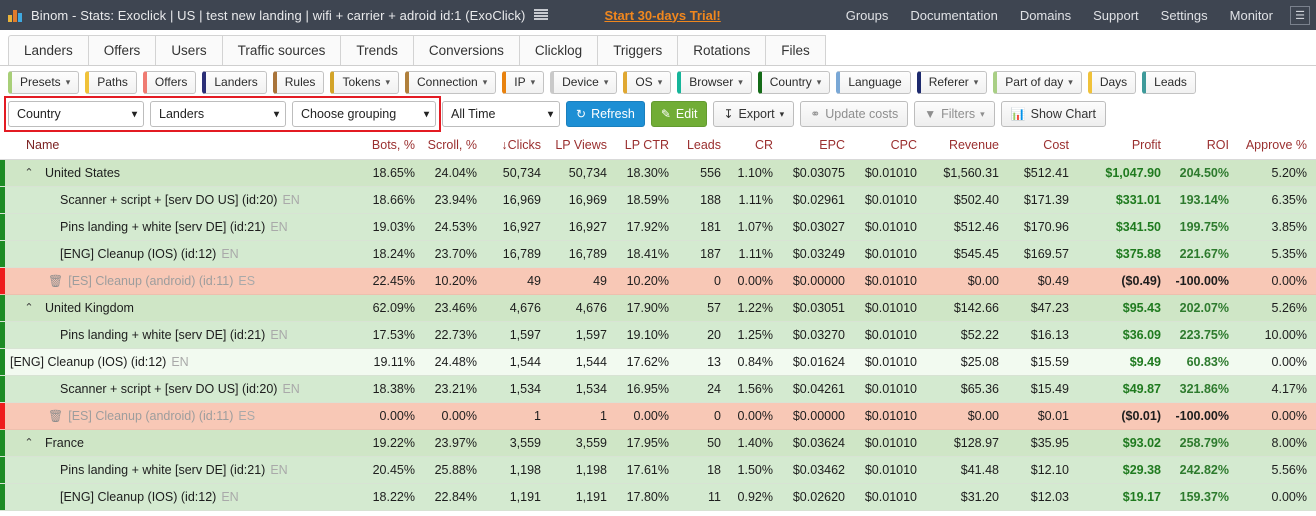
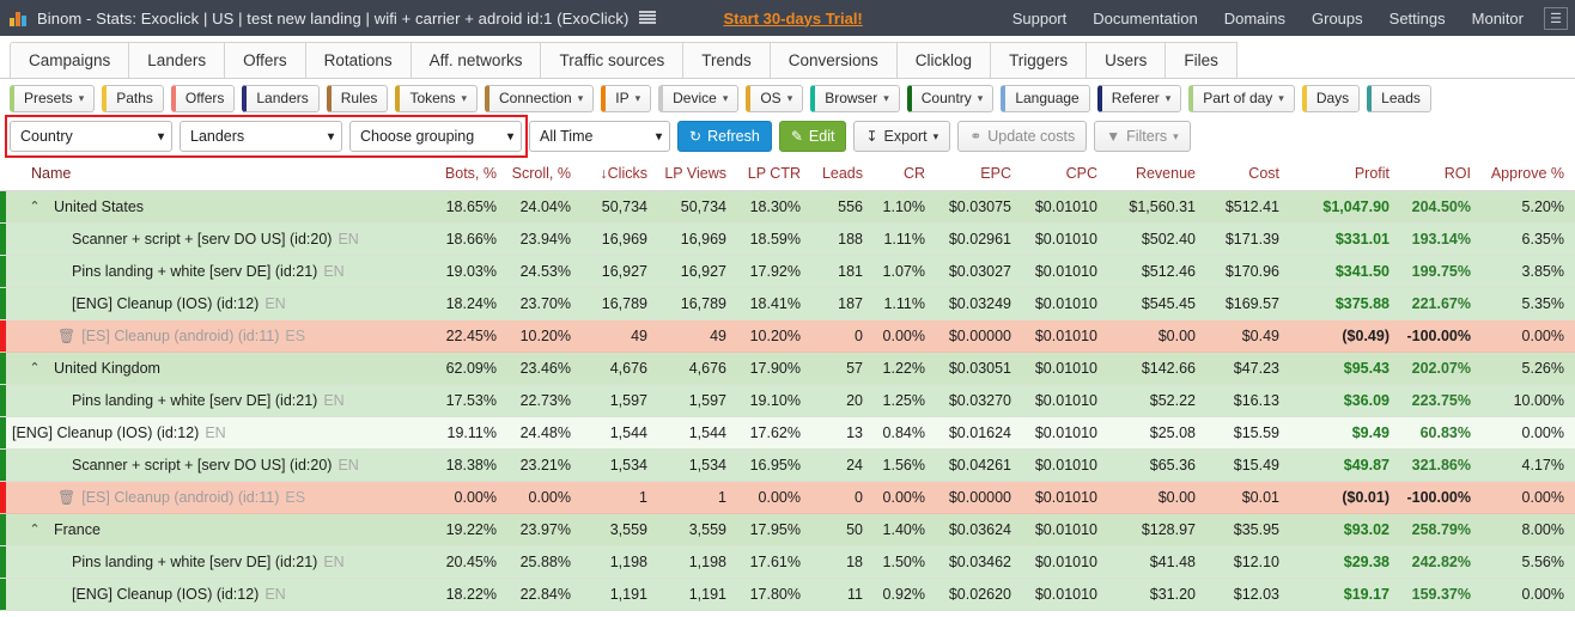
  Binom - Stats: Exoclick | US | test new landing | wifi + carrier + adroid id:1 (ExoClick)
  Start 30-days Trial!
- Groups
+ Support
  Documentation
  Domains
- Support
+ Groups
  Settings
  Monitor
  ☰
+ Campaigns
  Landers
  Offers
- Users
+ Rotations
+ Aff. networks
  Traffic sources
  Trends
  Conversions
  Clicklog
  Triggers
- Rotations
+ Users
  Files
  Presets
  ▾
  Paths
  Offers
  Landers
  Rules
  Tokens
  ▾
  Connection
  ▾
  IP
  ▾
  Device
  ▾
  OS
  ▾
  Browser
  ▾
  Country
  ▾
  Language
  Referer
  ▾
  Part of day
  ▾
  Days
  Leads
  Country
  ▾
  Landers
  ▾
  Choose grouping
  ▾
  All Time
  ▾
  ↻
  Refresh
  ✎
  Edit
  ↧
  Export
  ▾
  ⚭
  Update costs
  ▼
  Filters
  ▾
- 📊
- Show Chart
  Name	Bots, %	Scroll, %	↓Clicks	LP Views	LP CTR	Leads	CR	EPC	CPC	Revenue	Cost	Profit	ROI	Approve %
  ⌃ United States	18.65%	24.04%	50,734	50,734	18.30%	556	1.10%	$0.03075	$0.01010	$1,560.31	$512.41	$1,047.90	204.50%	5.20%
  Scanner + script + [serv DO US] (id:20) EN	18.66%	23.94%	16,969	16,969	18.59%	188	1.11%	$0.02961	$0.01010	$502.40	$171.39	$331.01	193.14%	6.35%
  Pins landing + white [serv DE] (id:21) EN	19.03%	24.53%	16,927	16,927	17.92%	181	1.07%	$0.03027	$0.01010	$512.46	$170.96	$341.50	199.75%	3.85%
  [ENG] Cleanup (IOS) (id:12) EN	18.24%	23.70%	16,789	16,789	18.41%	187	1.11%	$0.03249	$0.01010	$545.45	$169.57	$375.88	221.67%	5.35%
  🗑 [ES] Cleanup (android) (id:11) ES	22.45%	10.20%	49	49	10.20%	0	0.00%	$0.00000	$0.01010	$0.00	$0.49	($0.49)	-100.00%	0.00%
  ⌃ United Kingdom	62.09%	23.46%	4,676	4,676	17.90%	57	1.22%	$0.03051	$0.01010	$142.66	$47.23	$95.43	202.07%	5.26%
  Pins landing + white [serv DE] (id:21) EN	17.53%	22.73%	1,597	1,597	19.10%	20	1.25%	$0.03270	$0.01010	$52.22	$16.13	$36.09	223.75%	10.00%
  [ENG] Cleanup (IOS) (id:12) EN	19.11%	24.48%	1,544	1,544	17.62%	13	0.84%	$0.01624	$0.01010	$25.08	$15.59	$9.49	60.83%	0.00%
  Scanner + script + [serv DO US] (id:20) EN	18.38%	23.21%	1,534	1,534	16.95%	24	1.56%	$0.04261	$0.01010	$65.36	$15.49	$49.87	321.86%	4.17%
  🗑 [ES] Cleanup (android) (id:11) ES	0.00%	0.00%	1	1	0.00%	0	0.00%	$0.00000	$0.01010	$0.00	$0.01	($0.01)	-100.00%	0.00%
  ⌃ France	19.22%	23.97%	3,559	3,559	17.95%	50	1.40%	$0.03624	$0.01010	$128.97	$35.95	$93.02	258.79%	8.00%
  Pins landing + white [serv DE] (id:21) EN	20.45%	25.88%	1,198	1,198	17.61%	18	1.50%	$0.03462	$0.01010	$41.48	$12.10	$29.38	242.82%	5.56%
  [ENG] Cleanup (IOS) (id:12) EN	18.22%	22.84%	1,191	1,191	17.80%	11	0.92%	$0.02620	$0.01010	$31.20	$12.03	$19.17	159.37%	0.00%
